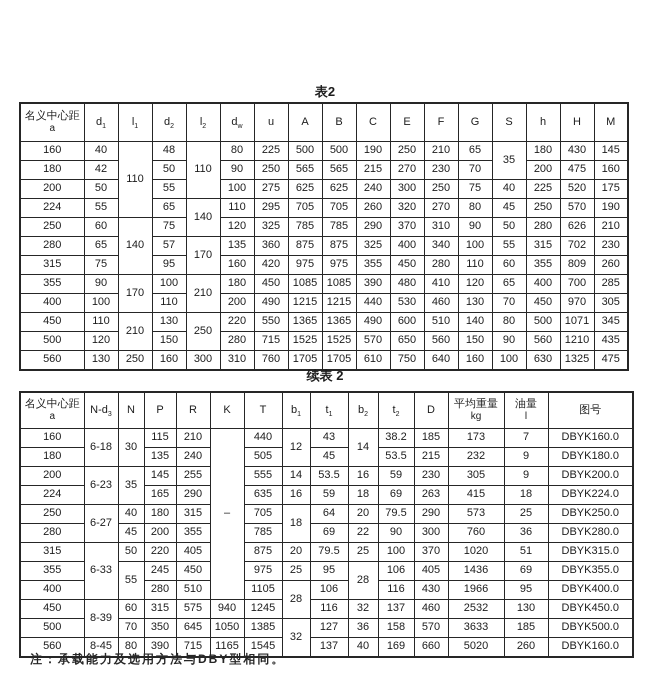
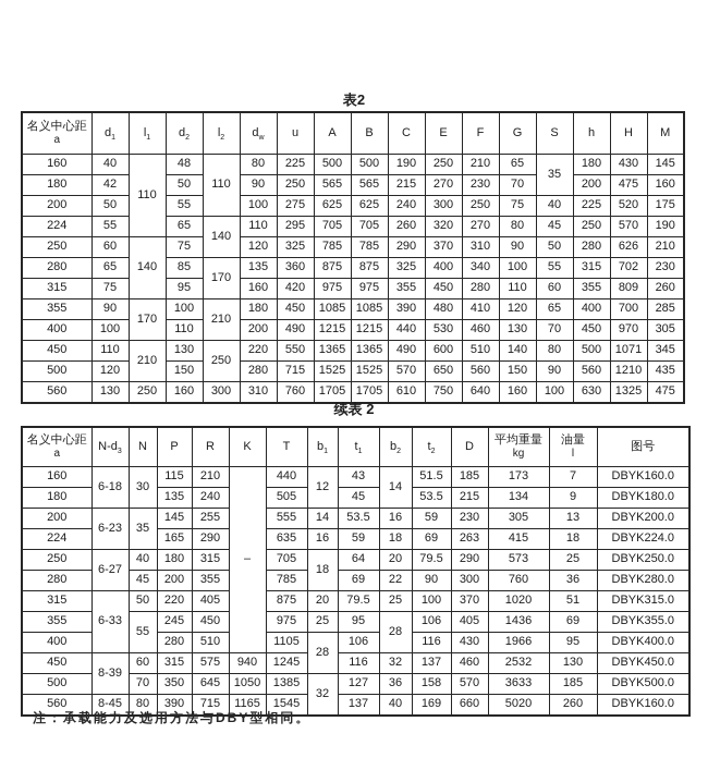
  表2
  名义中心距a	d	l	d	l	d	u	A	B	C	E	F	G	S	h	H	M
  160	40	110	48	110	80	225	500	500	190	250	210	65	35	180	430	145
  180	42	50	90	250	565	565	215	270	230	70	200	475	160
  200	50	55	100	275	625	625	240	300	250	75	40	225	520	175
  224	55	65	140	110	295	705	705	260	320	270	80	45	250	570	190
  250	60	140	75	120	325	785	785	290	370	310	90	50	280	626	210
- 280	65	57	170	135	360	875	875	325	400	340	100	55	315	702	230
+ 280	65	85	170	135	360	875	875	325	400	340	100	55	315	702	230
  315	75	95	160	420	975	975	355	450	280	110	60	355	809	260
  355	90	170	100	210	180	450	1085	1085	390	480	410	120	65	400	700	285
  400	100	110	200	490	1215	1215	440	530	460	130	70	450	970	305
  450	110	210	130	250	220	550	1365	1365	490	600	510	140	80	500	1071	345
  500	120	150	280	715	1525	1525	570	650	560	150	90	560	1210	435
  560	130	250	160	300	310	760	1705	1705	610	750	640	160	100	630	1325	475
  续表 2
  名义中心距a	N-d	N	P	R	K	T	b	t	b	t	D	平均重量kg	油量l	图号
- 160	6-18	30	115	210	–	440	12	43	14	38.2	185	173	7	DBYK160.0
+ 160	6-18	30	115	210	–	440	12	43	14	51.5	185	173	7	DBYK160.0
- 180	135	240	505	45	53.5	215	232	9	DBYK180.0
+ 180	135	240	505	45	53.5	215	134	9	DBYK180.0
- 200	6-23	35	145	255	555	14	53.5	16	59	230	305	9	DBYK200.0
+ 200	6-23	35	145	255	555	14	53.5	16	59	230	305	13	DBYK200.0
  224	165	290	635	16	59	18	69	263	415	18	DBYK224.0
  250	6-27	40	180	315	705	18	64	20	79.5	290	573	25	DBYK250.0
  280	45	200	355	785	69	22	90	300	760	36	DBYK280.0
  315	6-33	50	220	405	875	20	79.5	25	100	370	1020	51	DBYK315.0
  355	55	245	450	975	25	95	28	106	405	1436	69	DBYK355.0
  400	280	510	1105	28	106	116	430	1966	95	DBYK400.0
  450	8-39	60	315	575	940	1245	116	32	137	460	2532	130	DBYK450.0
  500	70	350	645	1050	1385	32	127	36	158	570	3633	185	DBYK500.0
  560	8-45	80	390	715	1165	1545	137	40	169	660	5020	260	DBYK160.0
  注：承载能力及选用方法与DBY型相同。
